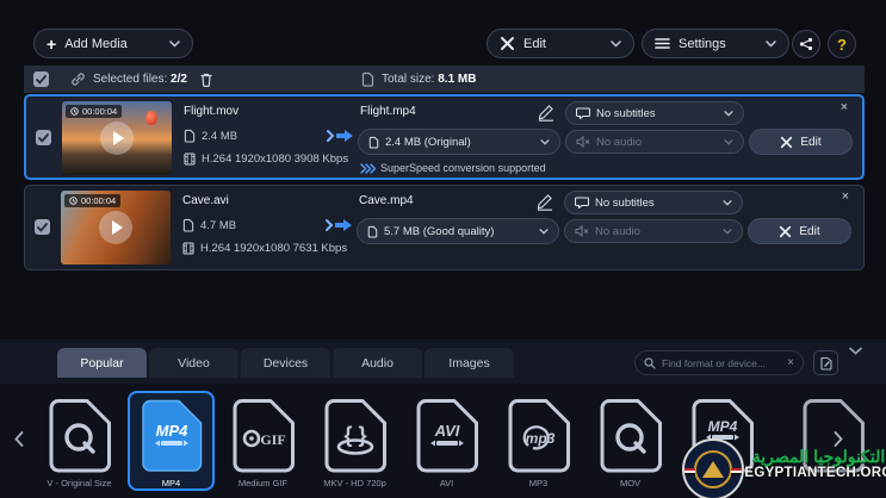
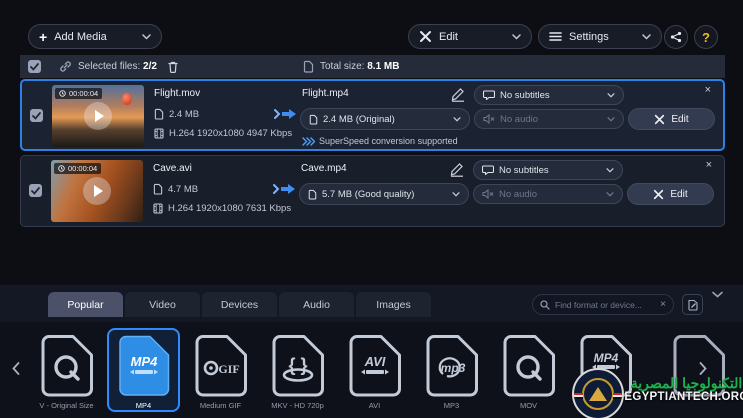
  +
  Add Media
  Edit
  Settings
  ?
  Selected files: 2/2
  Total size: 8.1 MB
  00:00:04
  Flight.mov
  2.4 MB
- H.264 1920x1080 3908 Kbps
+ H.264 1920x1080 4947 Kbps
  Flight.mp4
  2.4 MB (Original)
  SuperSpeed conversion supported
  No subtitles
  No audio
  Edit
  ×
  00:00:04
  Cave.avi
  4.7 MB
  H.264 1920x1080 7631 Kbps
  Cave.mp4
  5.7 MB (Good quality)
  No subtitles
  No audio
  Edit
  ×
  Popular
  Video
  Devices
  Audio
  Images
  Find format or device...
  ×
  V - Original Size
  MP4
  MP4
  GIF
  Medium GIF
  { }
  MKV - HD 720p
  AVI
  AVI
  mp3
  MP3
  MOV
  MP4
  التكنولوجيا المصرية
  EGYPTIANTECH.OR
